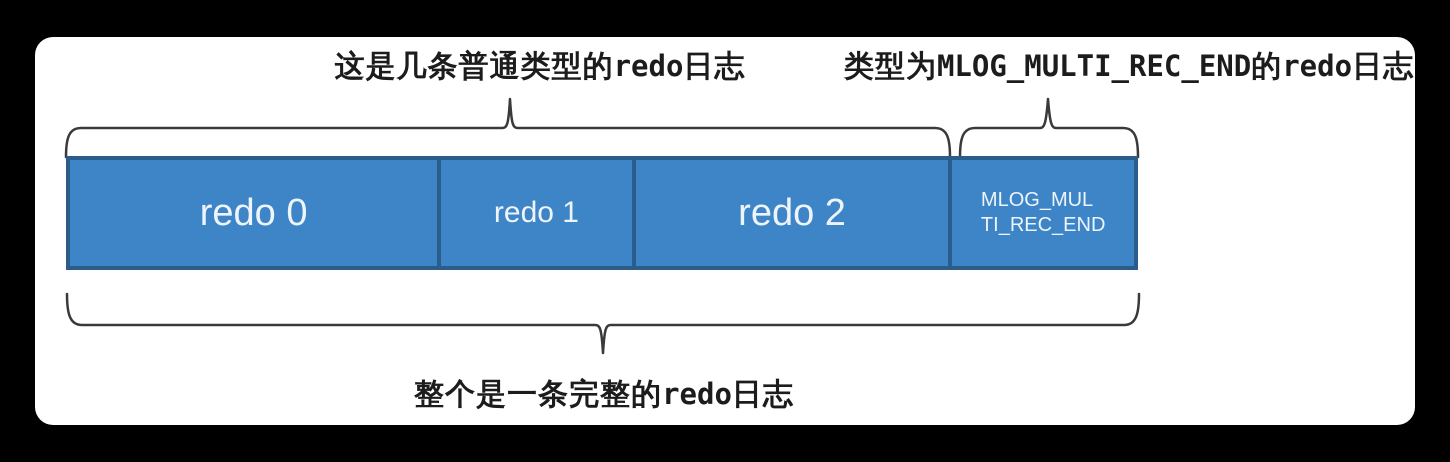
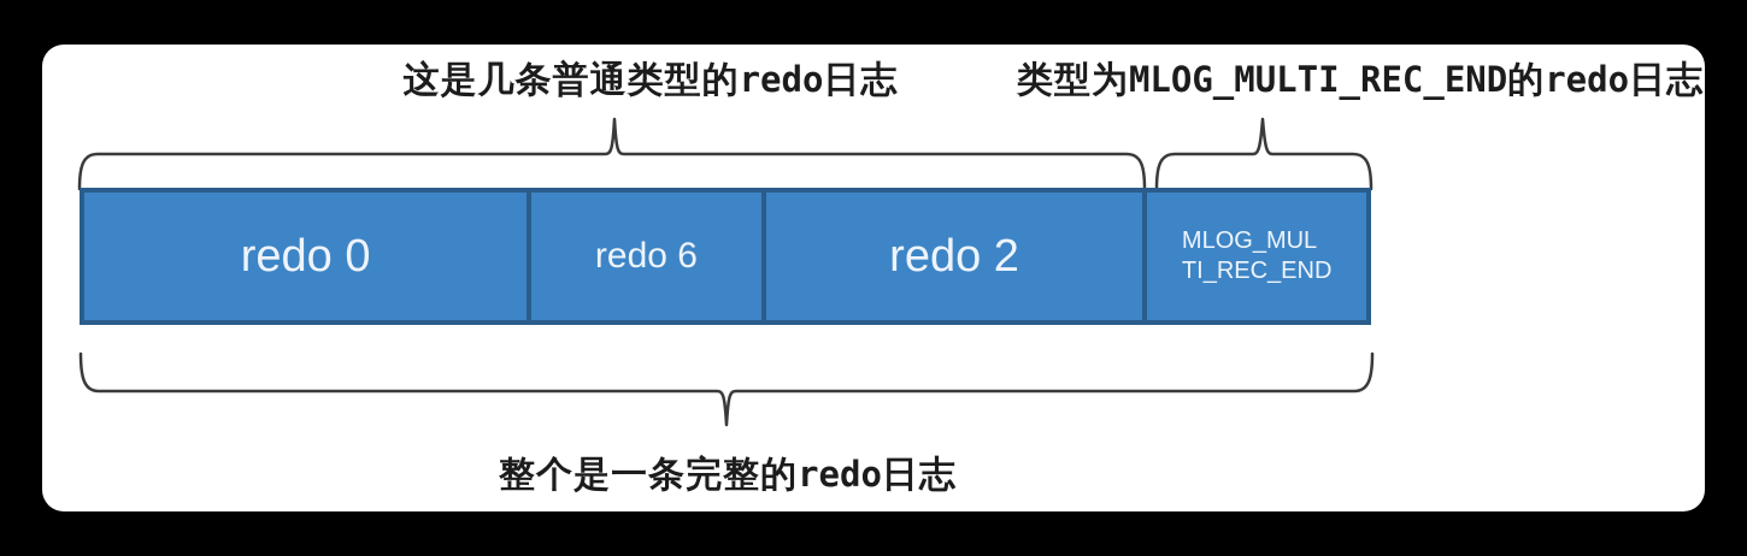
  这是几条普通类型的redo日志
  类型为MLOG_MULTI_REC_END的redo日志
  redo 0
- redo 1
+ redo 6
  redo 2
  MLOG_MUL
  TI_REC_END
  整个是一条完整的redo日志
